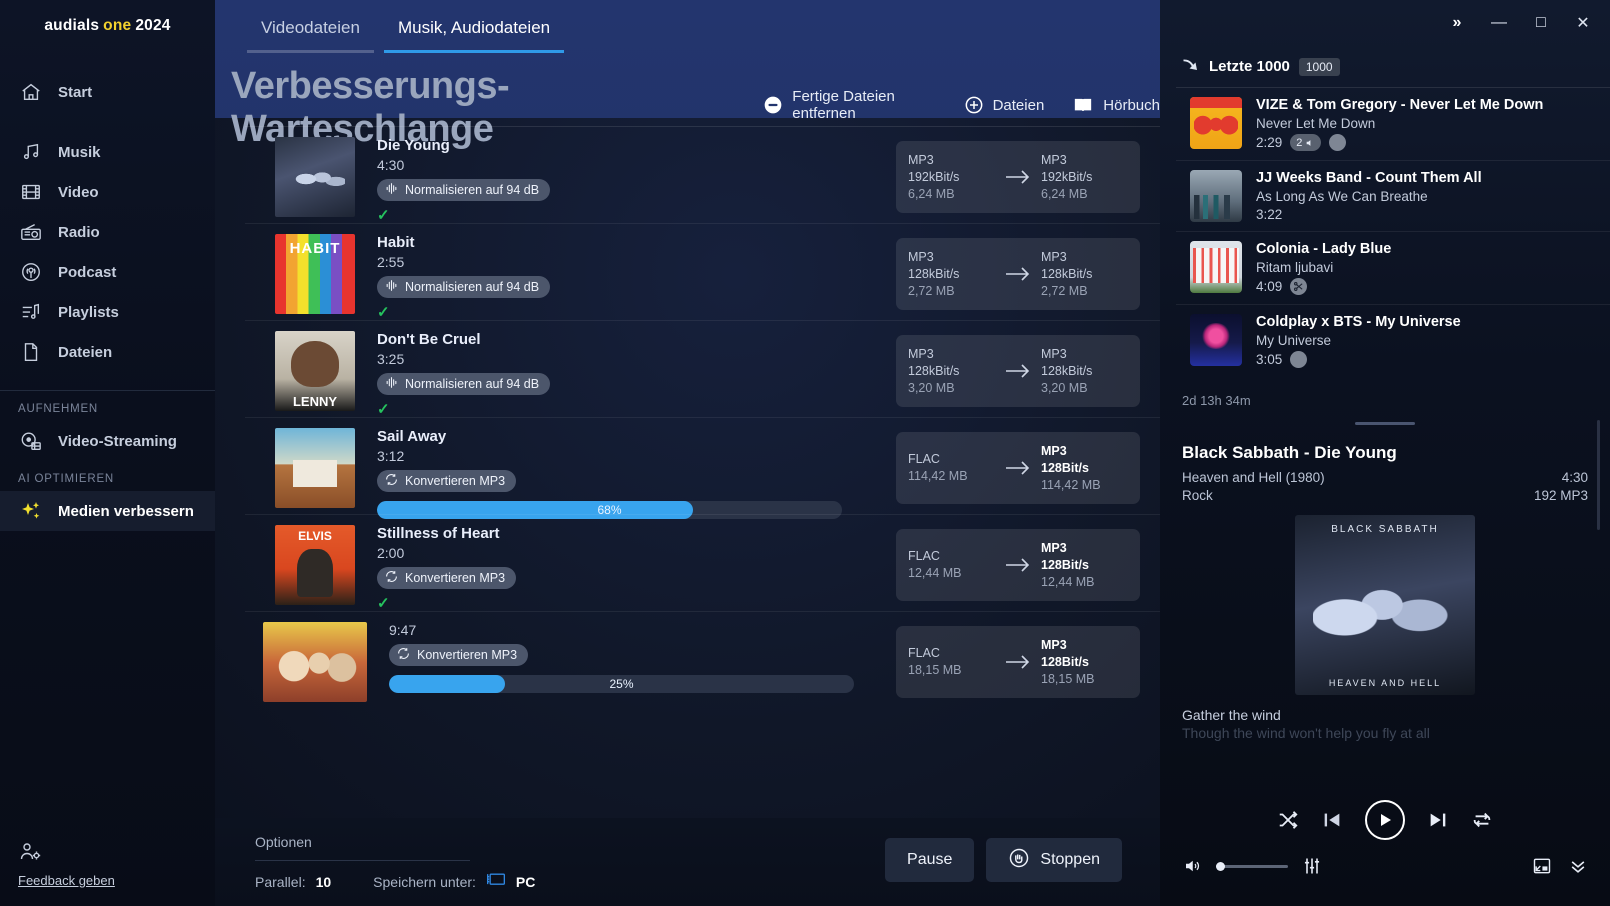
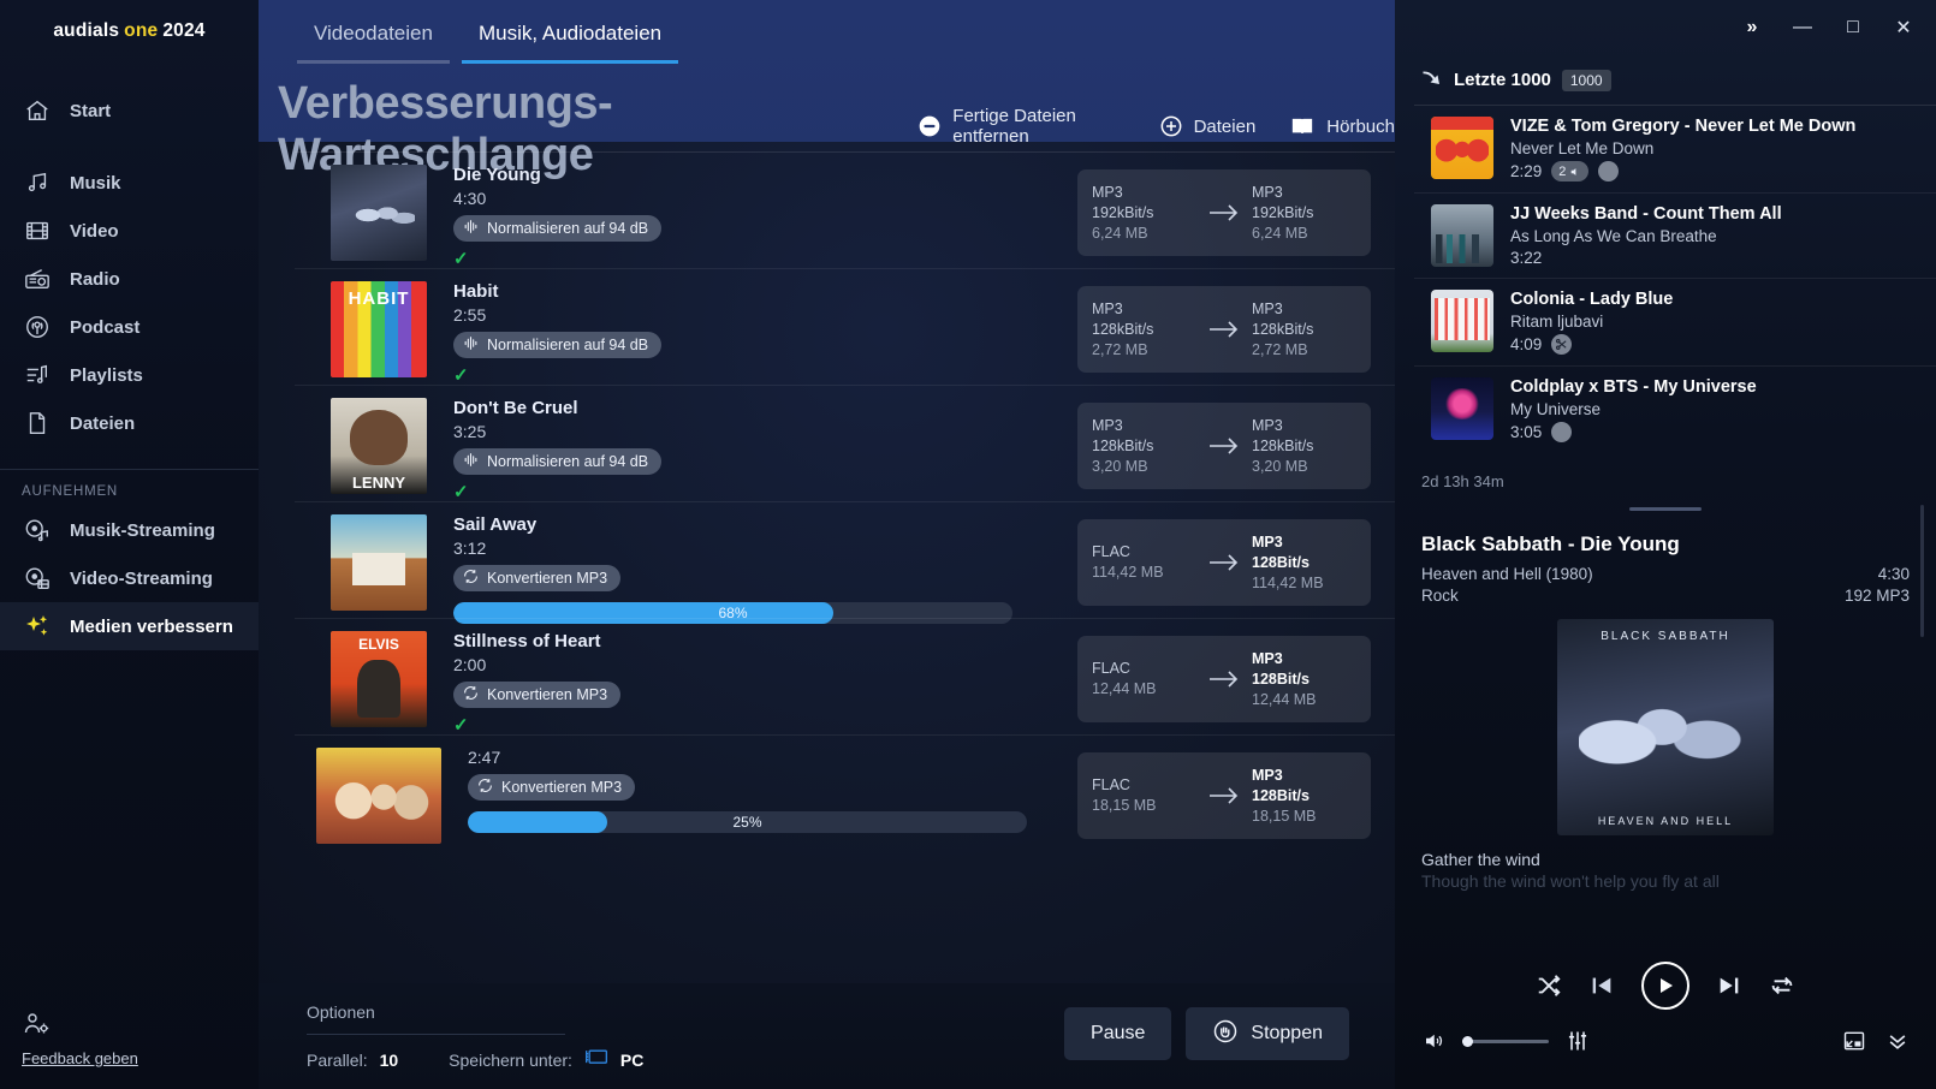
  audials
  one
  2024
  Start
  Musik
  Video
  Radio
  Podcast
  Playlists
  Dateien
  AUFNEHMEN
+ Musik-Streaming
  Video-Streaming
- AI OPTIMIEREN
  Medien verbessern
  Feedback geben
  Videodateien
  Musik, Audiodateien
  Verbesserungs-Warteschlange
  Fertige Dateien entfernen
  Dateien
  Hörbuch
  Die Young
  4:30
  Normalisieren auf 94 dB
  ✓
  MP3
  192kBit/s
  6,24 MB
  MP3
  192kBit/s
  6,24 MB
  Habit
  2:55
  Normalisieren auf 94 dB
  ✓
  MP3
  128kBit/s
  2,72 MB
  MP3
  128kBit/s
  2,72 MB
  Don't Be Cruel
  3:25
  Normalisieren auf 94 dB
  ✓
  MP3
  128kBit/s
  3,20 MB
  MP3
  128kBit/s
  3,20 MB
  Sail Away
  3:12
  Konvertieren MP3
  68%
  FLAC
  114,42 MB
  MP3
  128Bit/s
  114,42 MB
  Stillness of Heart
  2:00
  Konvertieren MP3
  ✓
  FLAC
  12,44 MB
  MP3
  128Bit/s
  12,44 MB
- 9:47
+ 2:47
  Konvertieren MP3
  25%
  FLAC
  18,15 MB
  MP3
  128Bit/s
  18,15 MB
  Optionen
  Parallel:
  10
  Speichern unter:
  PC
  Pause
  Stoppen
  »
  —
  □
  ✕
  Letzte 1000
  1000
  VIZE & Tom Gregory - Never Let Me Down
  Never Let Me Down
  2:29
  2
  JJ Weeks Band - Count Them All
  As Long As We Can Breathe
  3:22
  Colonia - Lady Blue
  Ritam ljubavi
  4:09
  Coldplay x BTS - My Universe
  My Universe
  3:05
  2d 13h 34m
  Black Sabbath - Die Young
  Heaven and Hell (1980)
  4:30
  Rock
  192 MP3
  BLACK SABBATH
  HEAVEN AND HELL
  Gather the wind
  Though the wind won't help you fly at all
